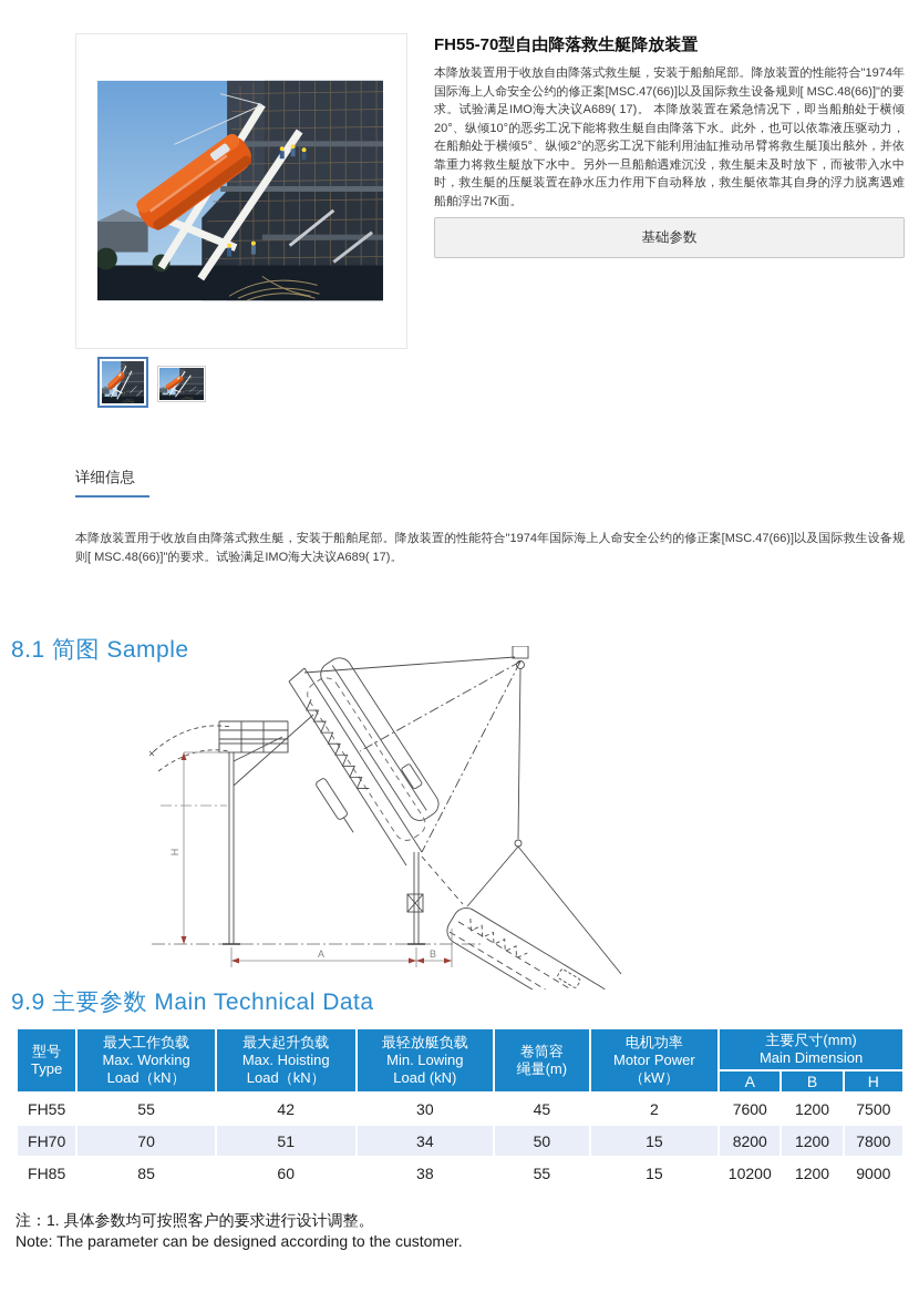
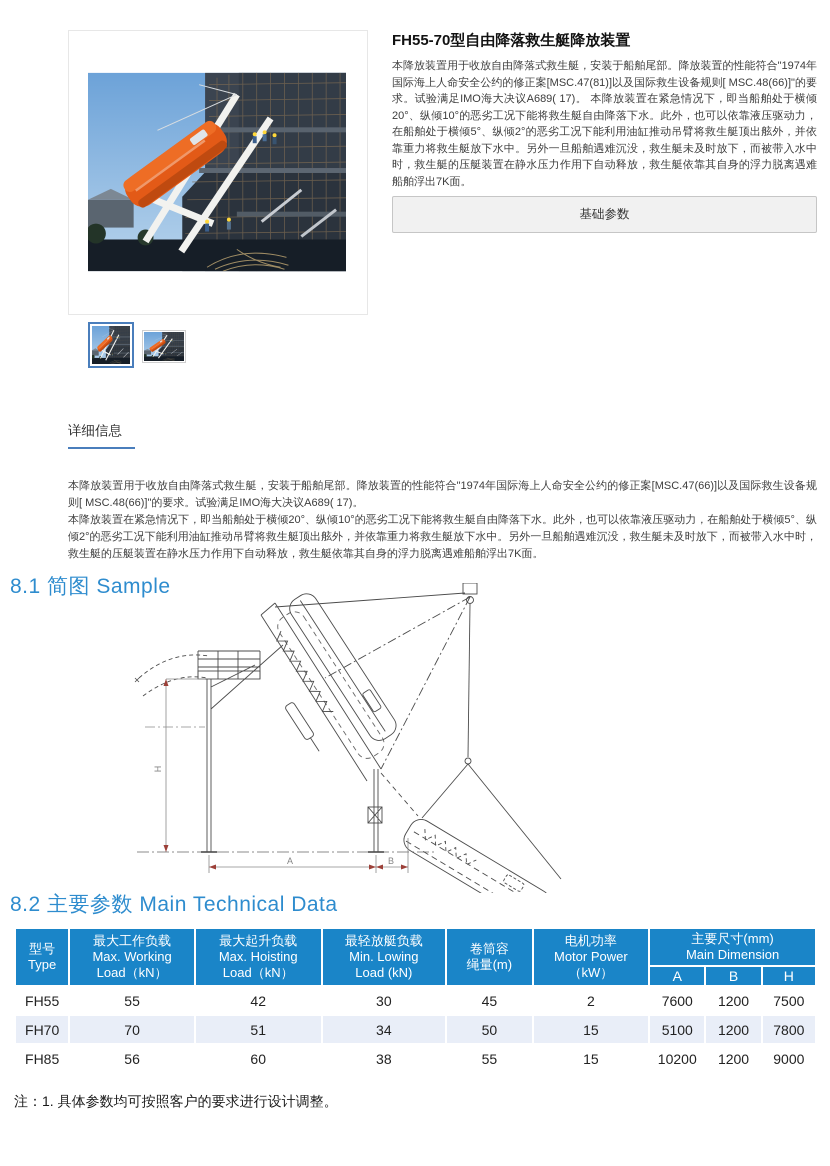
  FH55-70型自由降落救生艇降放装置
- 本降放装置用于收放自由降落式救生艇，安装于船舶尾部。降放装置的性能符合"1974年国际海上人命安全公约的修正案[MSC.47(66)]以及国际救生设备规则[ MSC.48(66)]"的要求。试验满足IMO海大决议A689( 17)。 本降放装置在紧急情况下，即当船舶处于横倾20°、纵倾10°的恶劣工况下能将救生艇自由降落下水。此外，也可以依靠液压驱动力，在船舶处于横倾5°、纵倾2°的恶劣工况下能利用油缸推动吊臂将救生艇顶出舷外，并依靠重力将救生艇放下水中。另外一旦船舶遇难沉没，救生艇未及时放下，而被带入水中时，救生艇的压艇装置在静水压力作用下自动释放，救生艇依靠其自身的浮力脱离遇难船舶浮出7K面。
+ 本降放装置用于收放自由降落式救生艇，安装于船舶尾部。降放装置的性能符合"1974年国际海上人命安全公约的修正案[MSC.47(81)]以及国际救生设备规则[ MSC.48(66)]"的要求。试验满足IMO海大决议A689( 17)。 本降放装置在紧急情况下，即当船舶处于横倾20°、纵倾10°的恶劣工况下能将救生艇自由降落下水。此外，也可以依靠液压驱动力，在船舶处于横倾5°、纵倾2°的恶劣工况下能利用油缸推动吊臂将救生艇顶出舷外，并依靠重力将救生艇放下水中。另外一旦船舶遇难沉没，救生艇未及时放下，而被带入水中时，救生艇的压艇装置在静水压力作用下自动释放，救生艇依靠其自身的浮力脱离遇难船舶浮出7K面。
  基础参数
  详细信息
  本降放装置用于收放自由降落式救生艇，安装于船舶尾部。降放装置的性能符合"1974年国际海上人命安全公约的修正案[MSC.47(66)]以及国际救生设备规则[ MSC.48(66)]"的要求。试验满足IMO海大决议A689( 17)。
+ 本降放装置在紧急情况下，即当船舶处于横倾20°、纵倾10°的恶劣工况下能将救生艇自由降落下水。此外，也可以依靠液压驱动力，在船舶处于横倾5°、纵倾2°的恶劣工况下能利用油缸推动吊臂将救生艇顶出舷外，并依靠重力将救生艇放下水中。另外一旦船舶遇难沉没，救生艇未及时放下，而被带入水中时，救生艇的压艇装置在静水压力作用下自动释放，救生艇依靠其自身的浮力脱离遇难船舶浮出7K面。
  8.1 简图 Sample
  A
  B
- 9.9 主要参数 Main Technical Data
+ 8.2 主要参数 Main Technical Data
  型号Type	最大工作负载Max. WorkingLoad（kN）	最大起升负载Max. HoistingLoad（kN）	最轻放艇负载Min. LowingLoad (kN)	卷筒容绳量(m)	电机功率Motor Power（kW）	主要尺寸(mm)Main Dimension
  A	B	H
  FH55	55	42	30	45	2	7600	1200	7500
- FH70	70	51	34	50	15	8200	1200	7800
+ FH70	70	51	34	50	15	5100	1200	7800
- FH85	85	60	38	55	15	10200	1200	9000
+ FH85	56	60	38	55	15	10200	1200	9000
  注：1. 具体参数均可按照客户的要求进行设计调整。
- Note: The parameter can be designed according to the customer.
